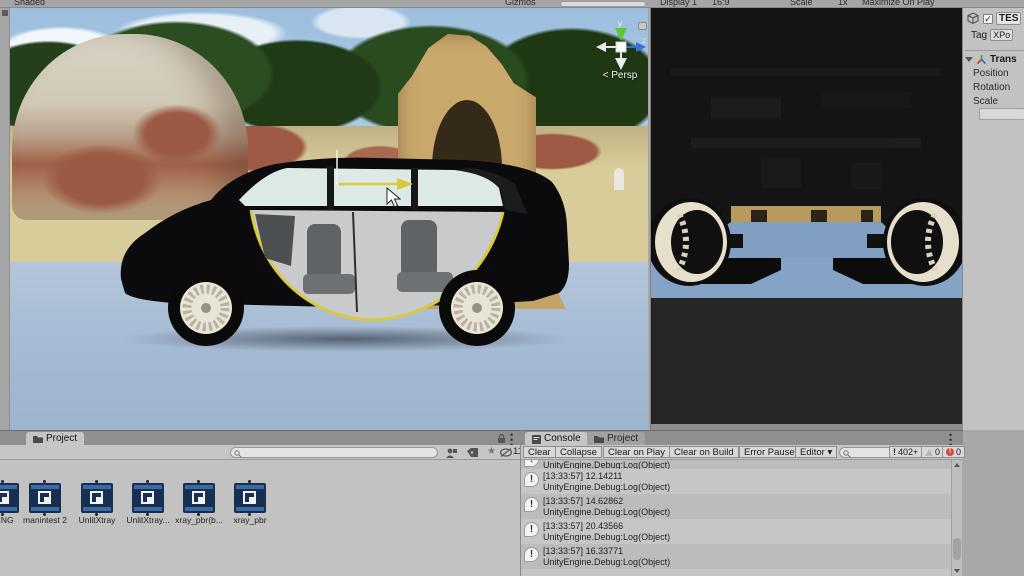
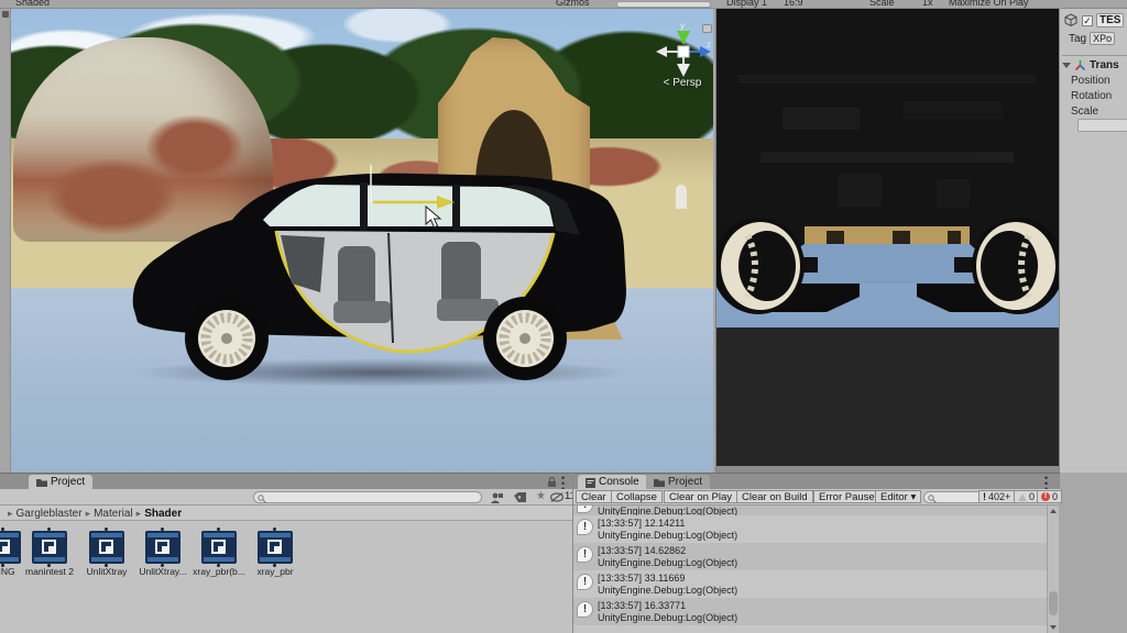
  Shaded
  Gizmos
  Display 1
  16:9
  Scale
  1x
  Maximize On Play
  y
  z
  < Persp
  ✓
  TES
  Tag
  XPo
  Trans
  Position
  Rotation
  Scale
  Project
  •
  •
  ★
+ ▸ Gargleblaster ▸ Material ▸ Shader
  manintest 2
  UnlitXtray
  UnlitXtray...
  xray_pbr(b...
  xray_pbr
  Console
  Project
  •
  •
  Clear
  Collapse
  Clear on Play
  Clear on Build
  Error Pause
  Editor ▾
  !
  402+
  0
  0
  !
  UnityEngine.Debug:Log(Object)
  !
  [13:33:57] 12.14211
  UnityEngine.Debug:Log(Object)
  !
  [13:33:57] 14.62862
  UnityEngine.Debug:Log(Object)
  !
- [13:33:57] 20.43566
+ [13:33:57] 33.11669
  UnityEngine.Debug:Log(Object)
  !
  [13:33:57] 16.33771
  UnityEngine.Debug:Log(Object)
